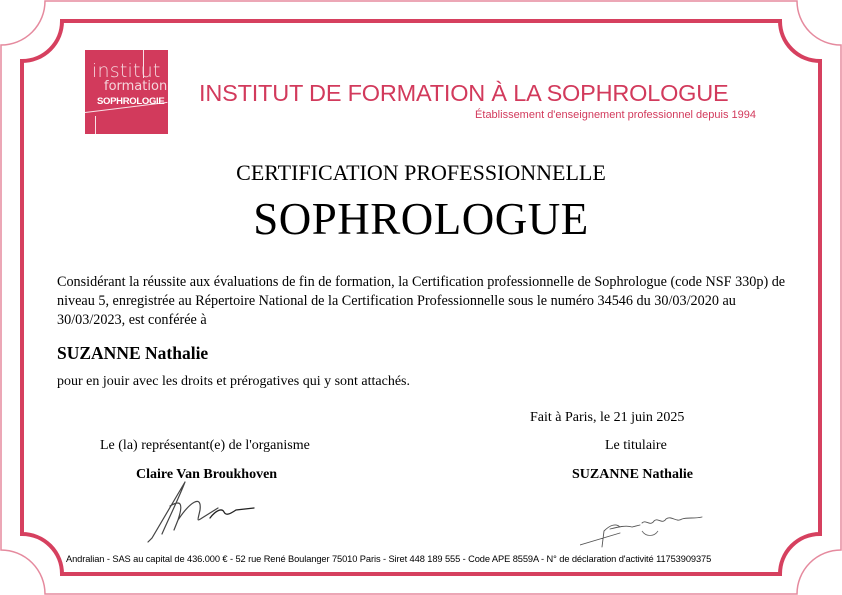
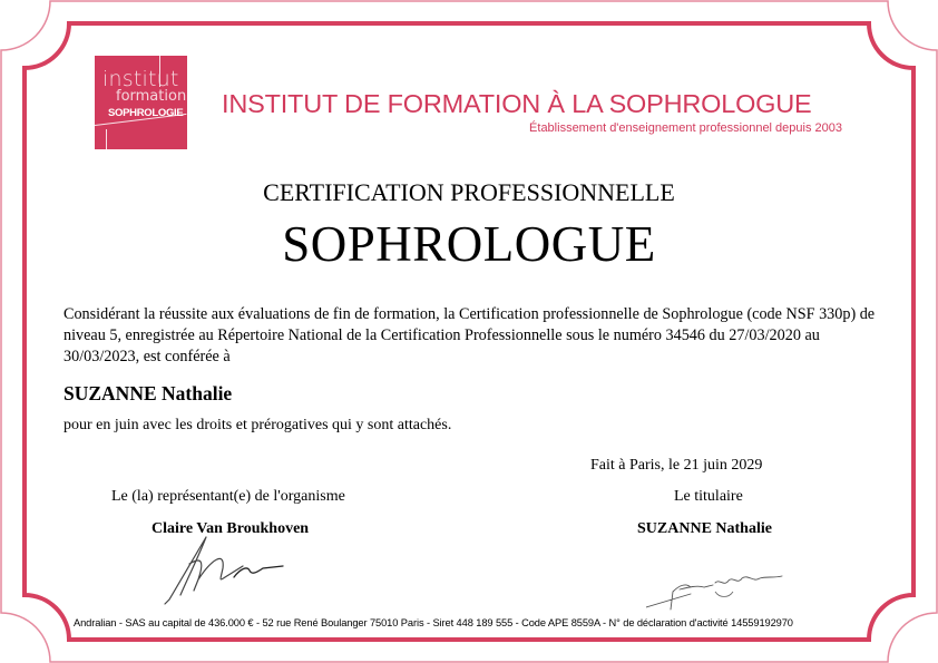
  institut
  formation
  SOPHROLOGIE
  INSTITUT DE FORMATION À LA SOPHROLOGUE
- Établissement d'enseignement professionnel depuis 1994
+ Établissement d'enseignement professionnel depuis 2003
  CERTIFICATION PROFESSIONNELLE
  SOPHROLOGUE
- Considérant la réussite aux évaluations de fin de formation, la Certification professionnelle de Sophrologue (code NSF 330p) de niveau 5, enregistrée au Répertoire National de la Certification Professionnelle sous le numéro 34546 du 30/03/2020 au 30/03/2023, est conférée à
+ Considérant la réussite aux évaluations de fin de formation, la Certification professionnelle de Sophrologue (code NSF 330p) de niveau 5, enregistrée au Répertoire National de la Certification Professionnelle sous le numéro 34546 du 27/03/2020 au 30/03/2023, est conférée à
  SUZANNE Nathalie
- pour en jouir avec les droits et prérogatives qui y sont attachés.
+ pour en juin avec les droits et prérogatives qui y sont attachés.
- Fait à Paris, le 21 juin 2025
+ Fait à Paris, le 21 juin 2029
  Le (la) représentant(e) de l'organisme
  Le titulaire
  Claire Van Broukhoven
  SUZANNE Nathalie
- Andralian - SAS au capital de 436.000 € - 52 rue René Boulanger 75010 Paris - Siret 448 189 555 - Code APE 8559A - N° de déclaration d'activité 11753909375
+ Andralian - SAS au capital de 436.000 € - 52 rue René Boulanger 75010 Paris - Siret 448 189 555 - Code APE 8559A - N° de déclaration d'activité 14559192970
